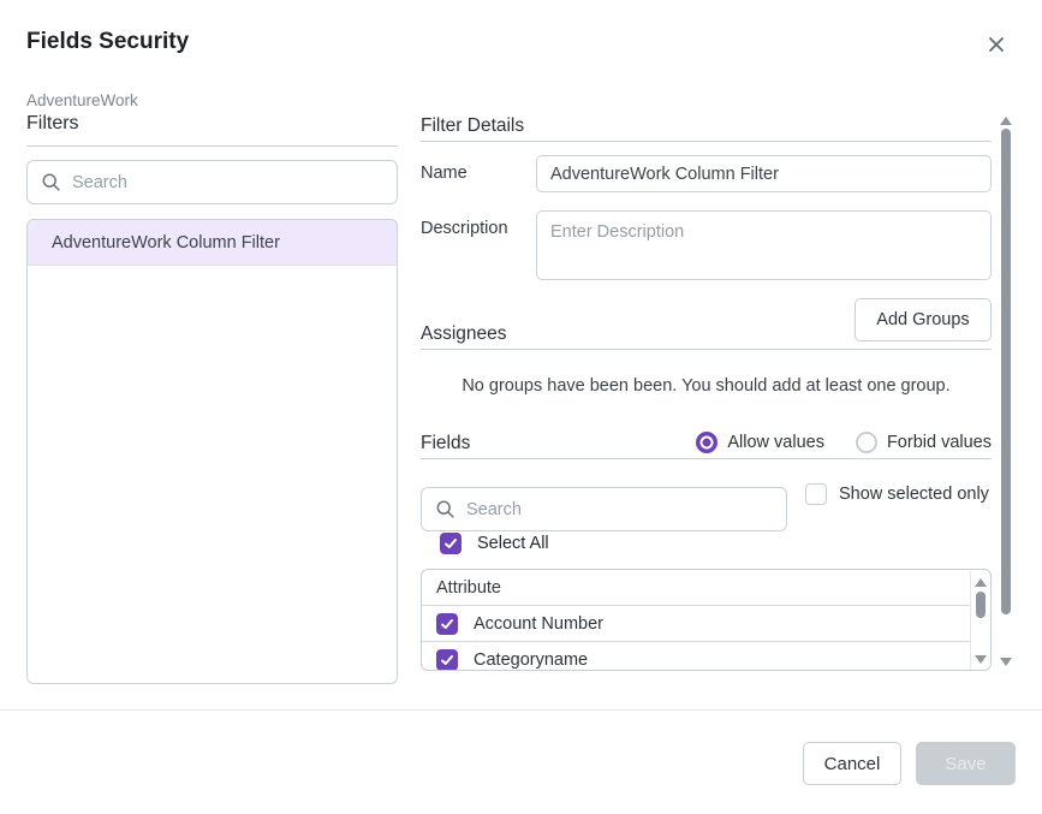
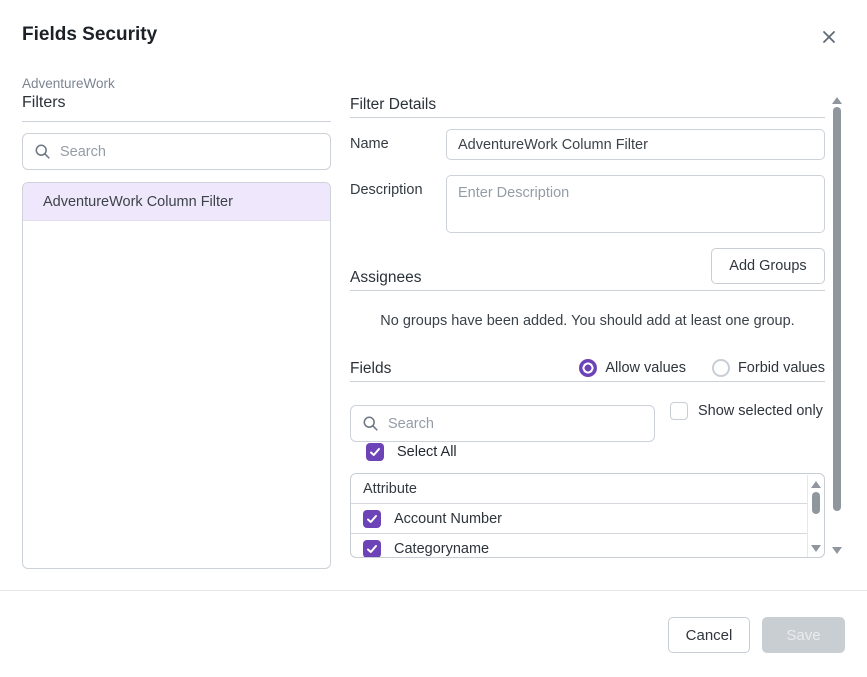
  Fields Security
  AdventureWork
  Filters
  Search
  AdventureWork Column Filter
  Filter Details
  Name
  AdventureWork Column Filter
  Description
  Enter Description
  Add Groups
  Assignees
- No groups have been been. You should add at least one group.
+ No groups have been added. You should add at least one group.
  Fields
  Allow values
  Forbid values
  Search
  Show selected only
  Select All
  Attribute
  Account Number
  Categoryname
  Cancel
  Save
